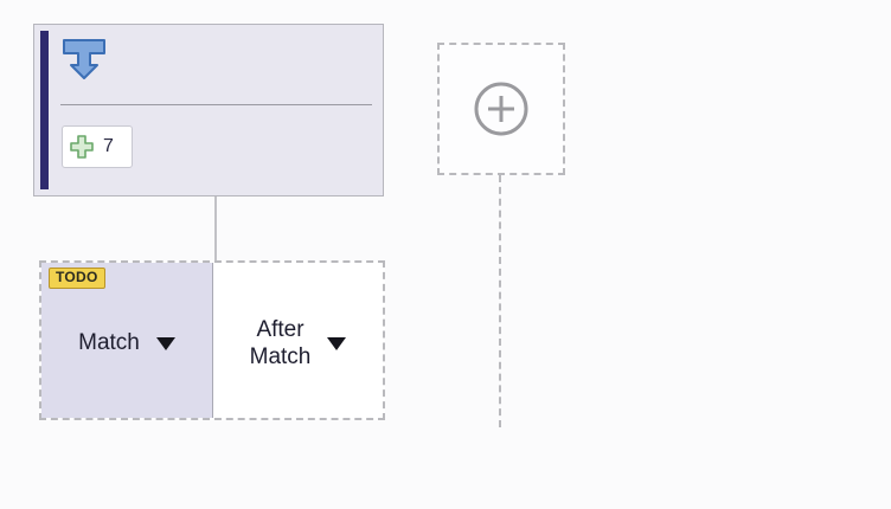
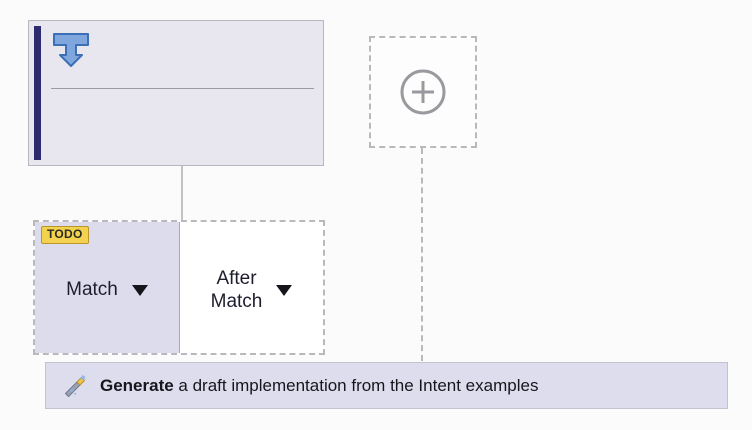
- 7
  TODO
  Match
  After
  Match
+ Generate a draft implementation from the Intent examples
